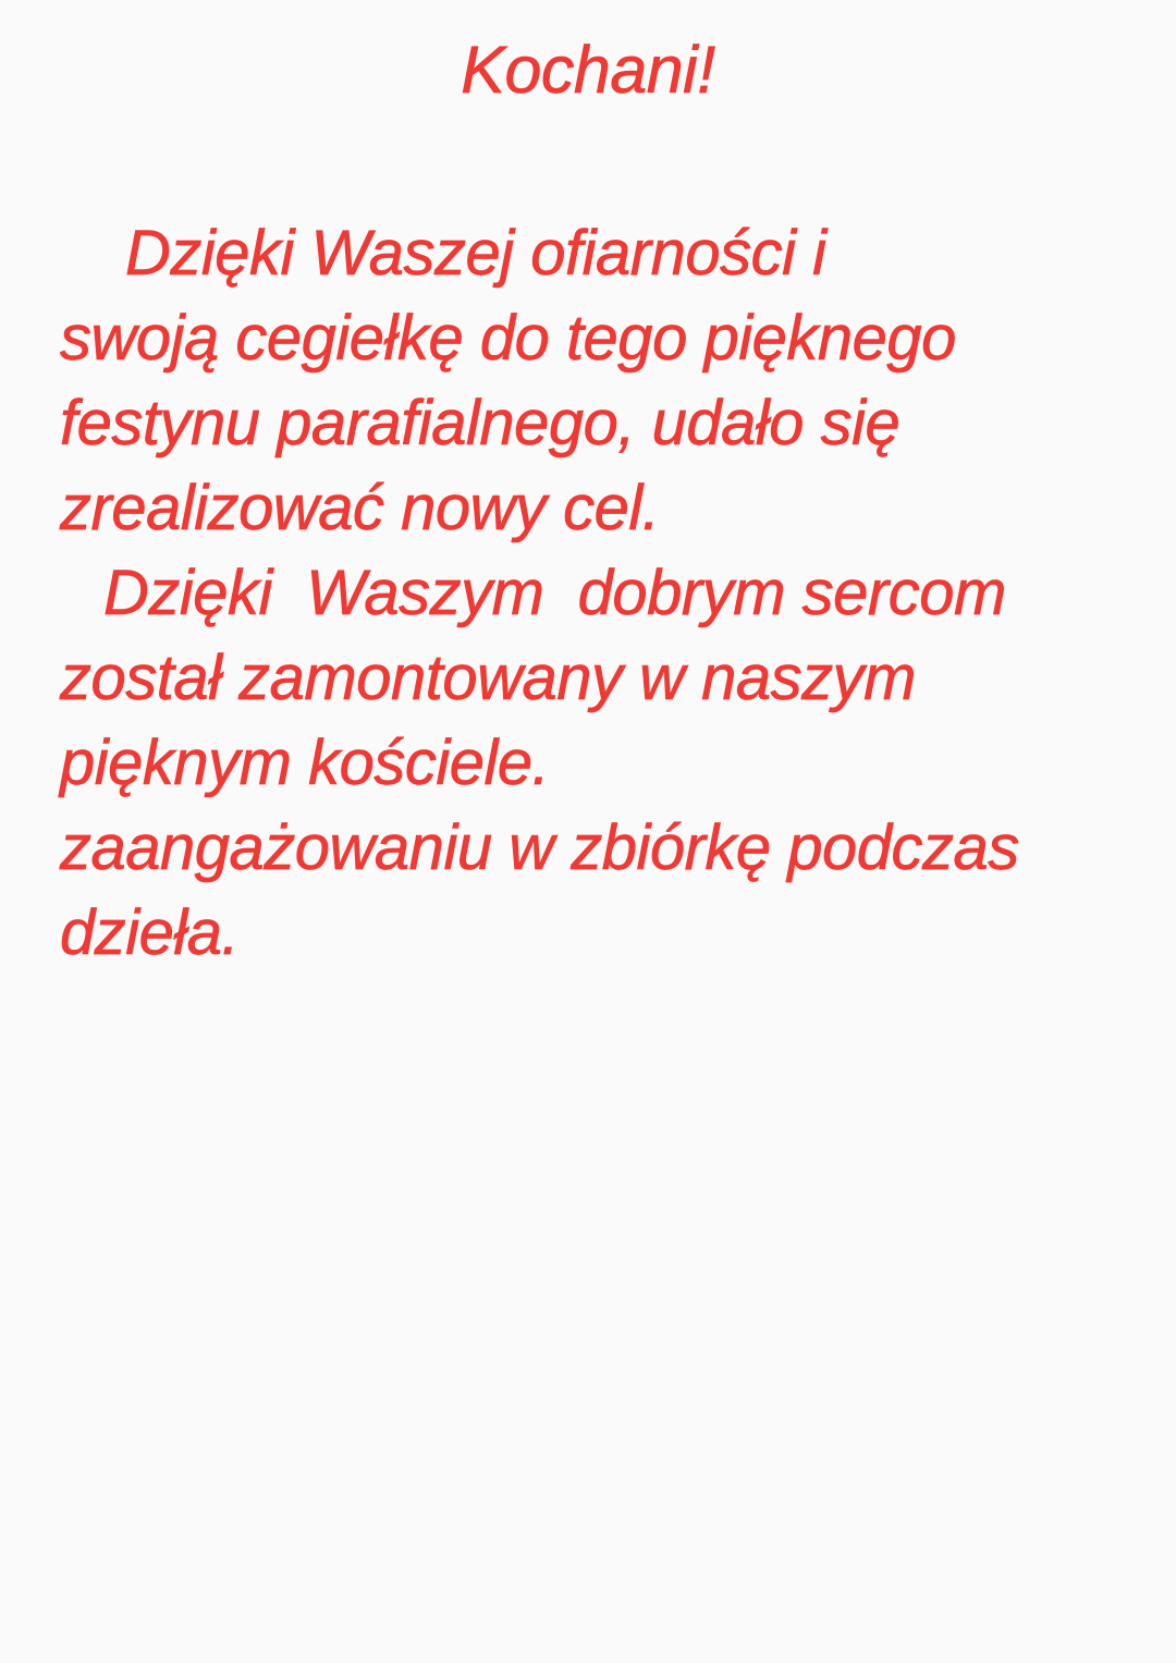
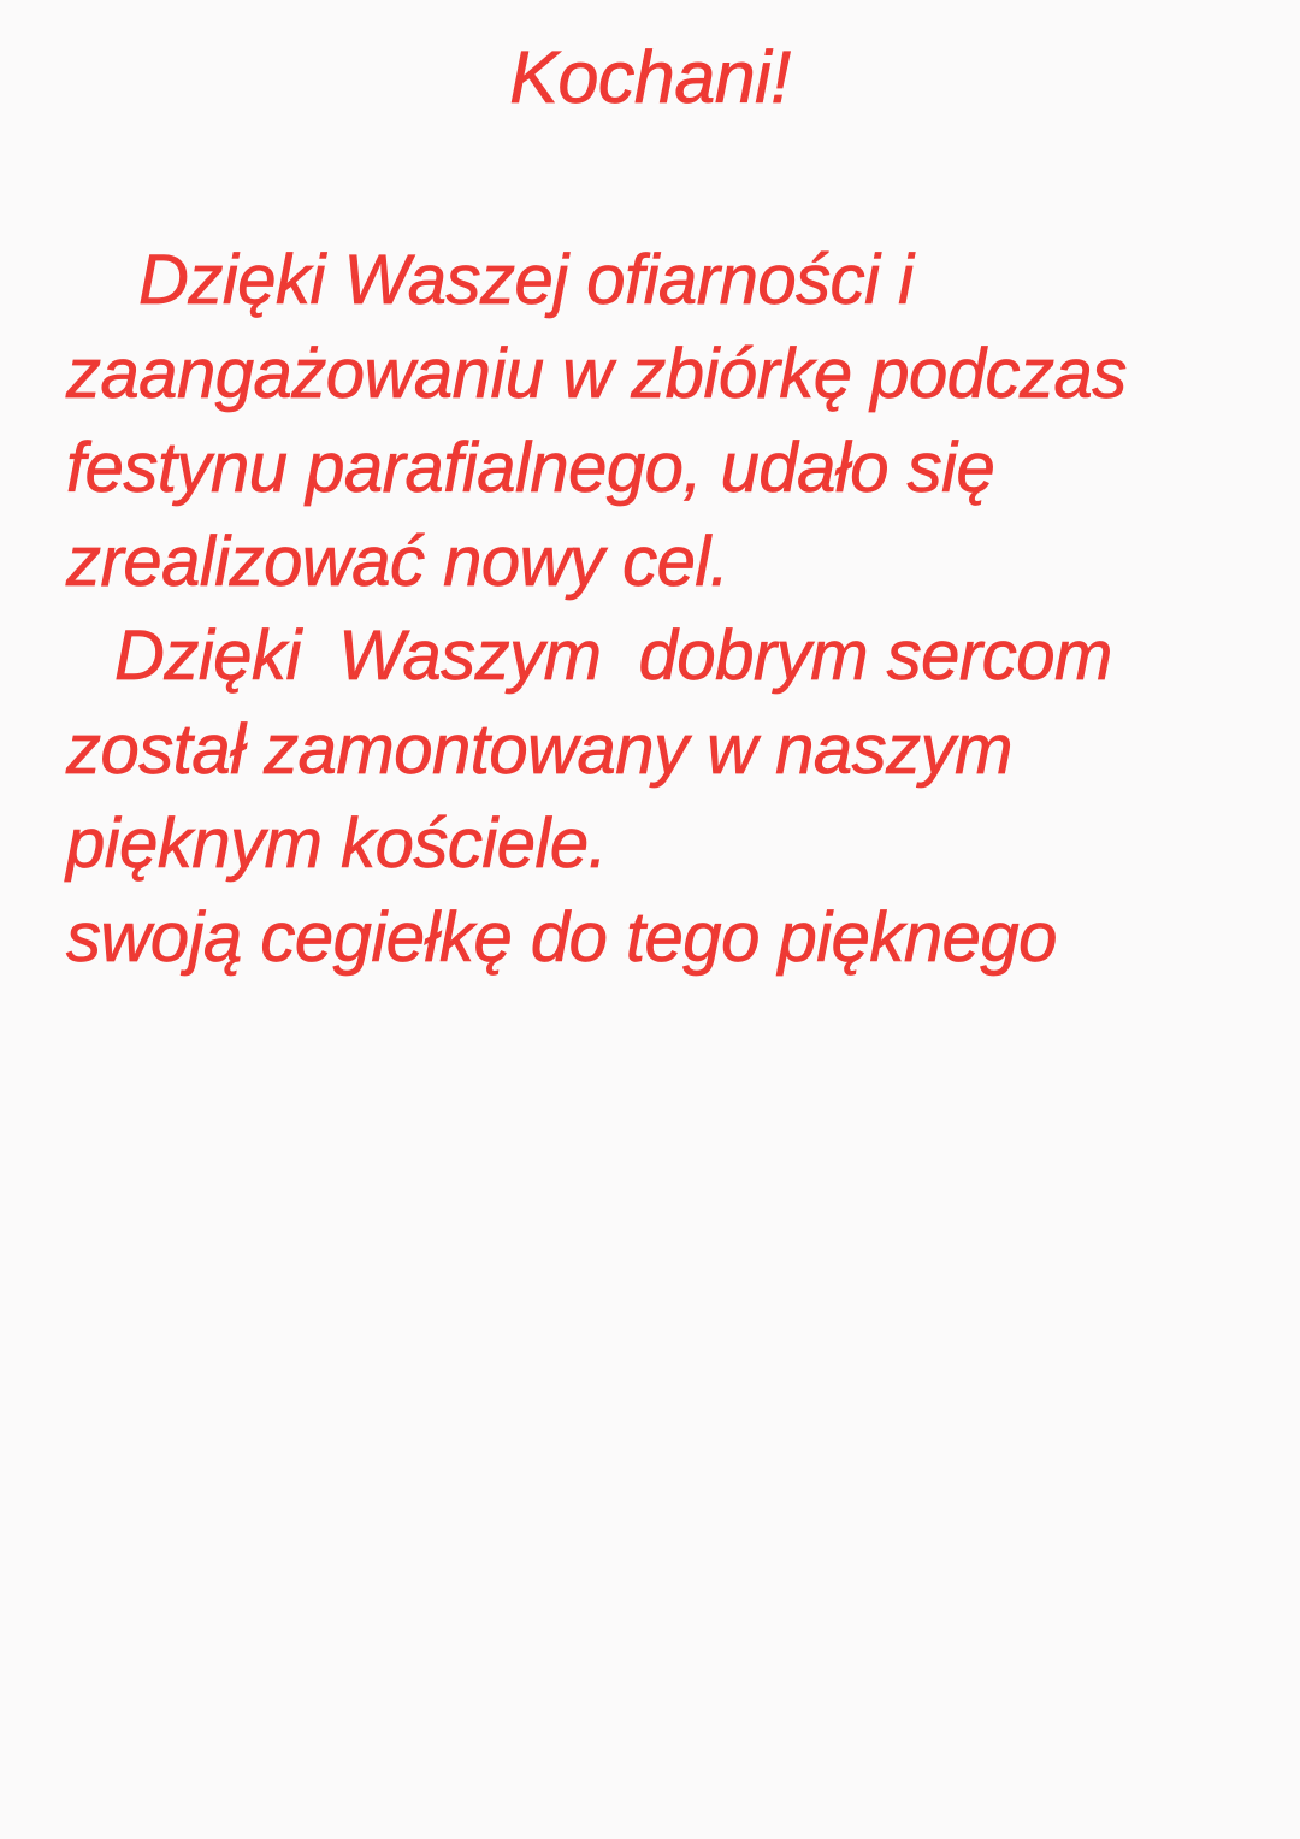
  Kochani!
  Dzięki Waszej ofiarności i
- swoją cegiełkę do tego pięknego
+ zaangażowaniu w zbiórkę podczas
  festynu parafialnego, udało się
  zrealizować nowy cel.
  Dzięki Waszym dobrym sercom
  został zamontowany w naszym
  pięknym kościele.
- zaangażowaniu w zbiórkę podczas
+ swoją cegiełkę do tego pięknego
- dzieła.
